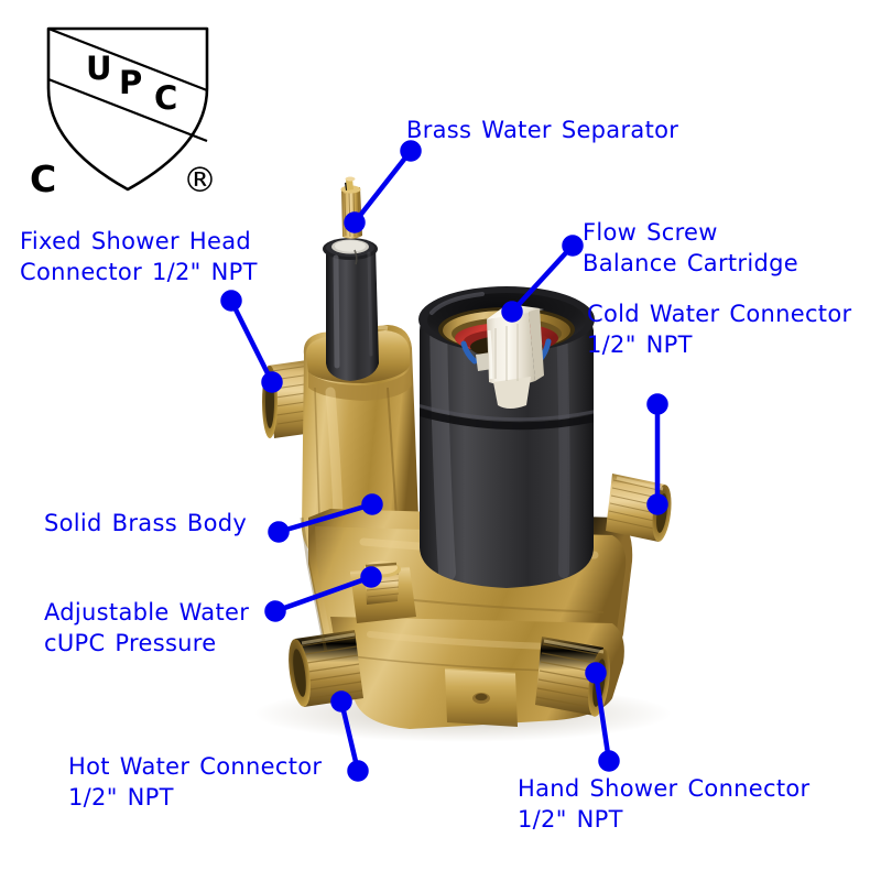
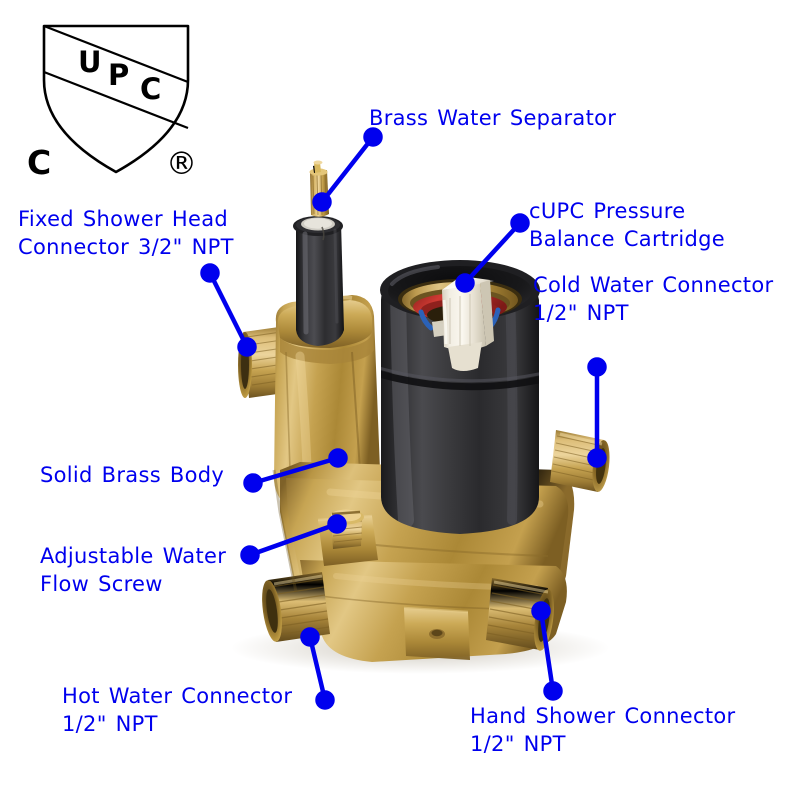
  U
  P
  C
  C
  ®
  Fixed Shower Head
- Connector 1/2" NPT
+ Connector 3/2" NPT
  Brass Water Separator
- Flow Screw
+ cUPC Pressure
  Balance Cartridge
  Cold Water Connector
  1/2" NPT
  Solid Brass Body
  Adjustable Water
- cUPC Pressure
+ Flow Screw
  Hot Water Connector
  1/2" NPT
  Hand Shower Connector
  1/2" NPT
